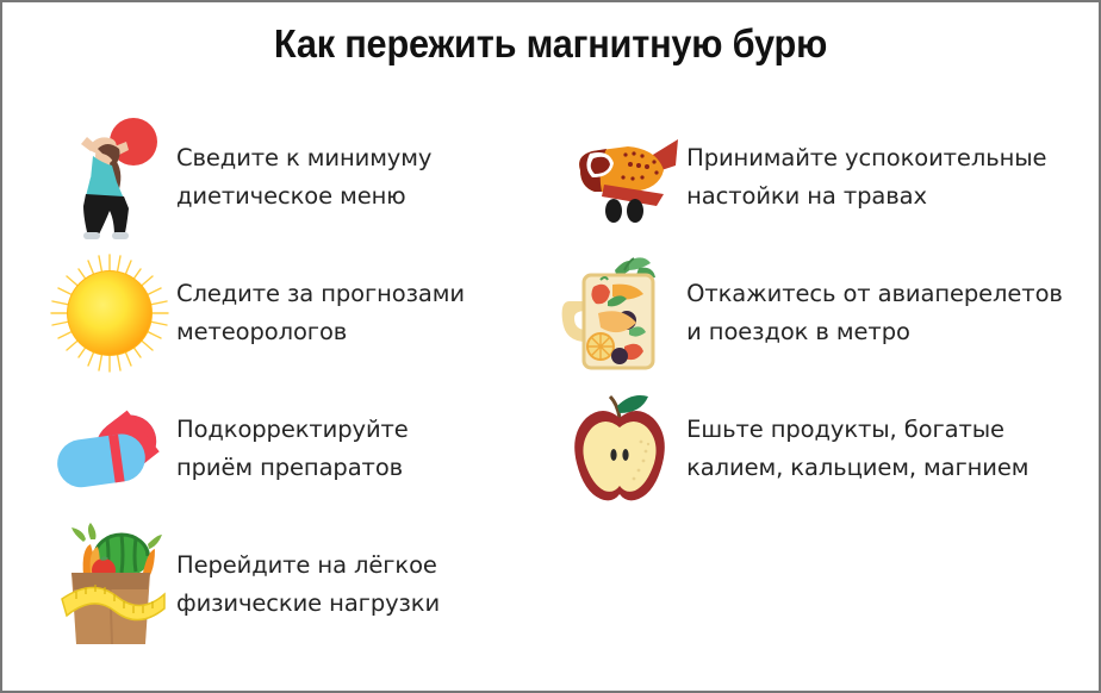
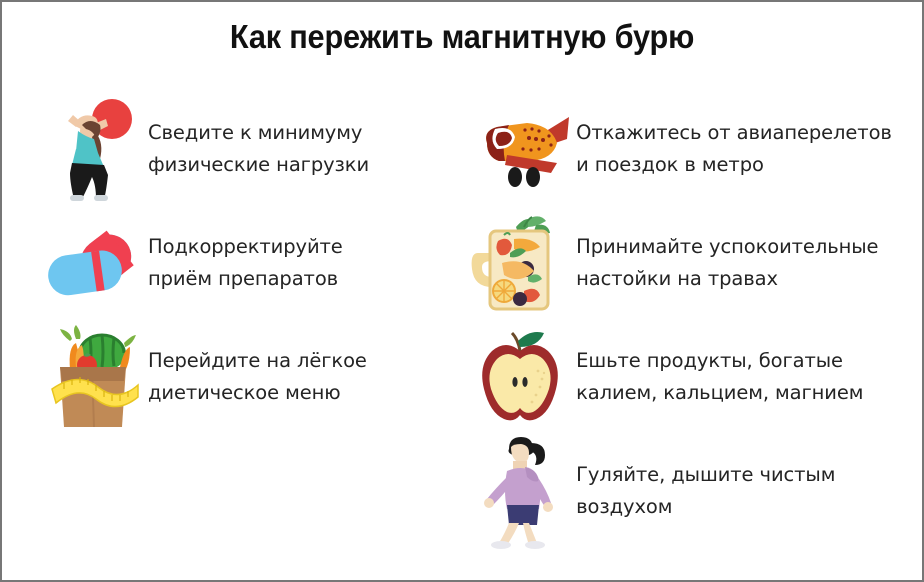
  Как пережить магнитную бурю
  Сведите к минимуму
- диетическое меню
+ физические нагрузки
- Следите за прогнозами
- метеорологов
  Подкорректируйте
  приём препаратов
  Перейдите на лёгкое
- физические нагрузки
+ диетическое меню
- Принимайте успокоительные
+ Откажитесь от авиаперелетов
- настойки на травах
+ и поездок в метро
- Откажитесь от авиаперелетов
+ Принимайте успокоительные
- и поездок в метро
+ настойки на травах
  Ешьте продукты, богатые
  калием, кальцием, магнием
+ Гуляйте, дышите чистым
+ воздухом
